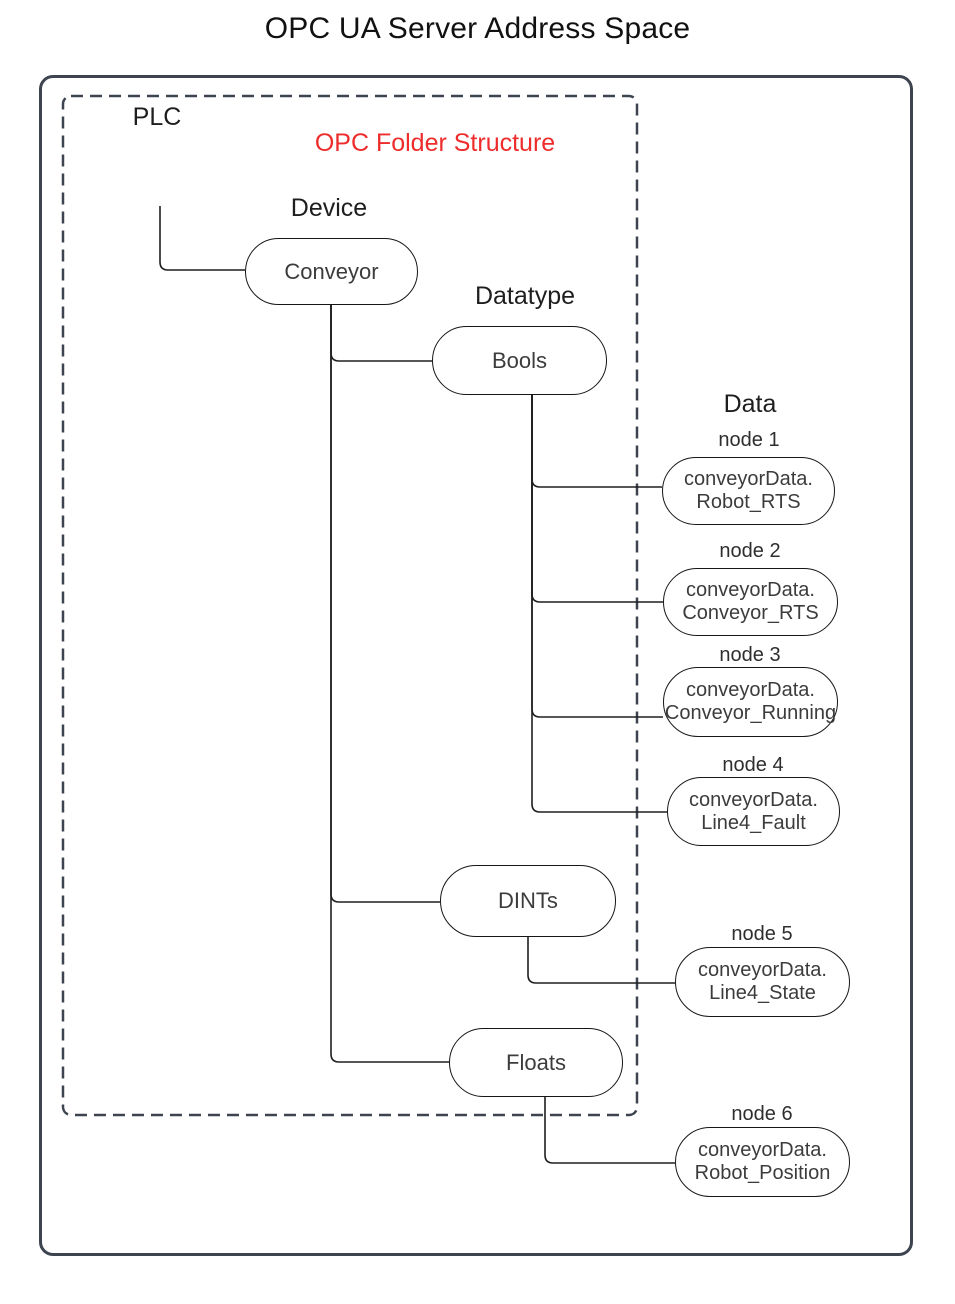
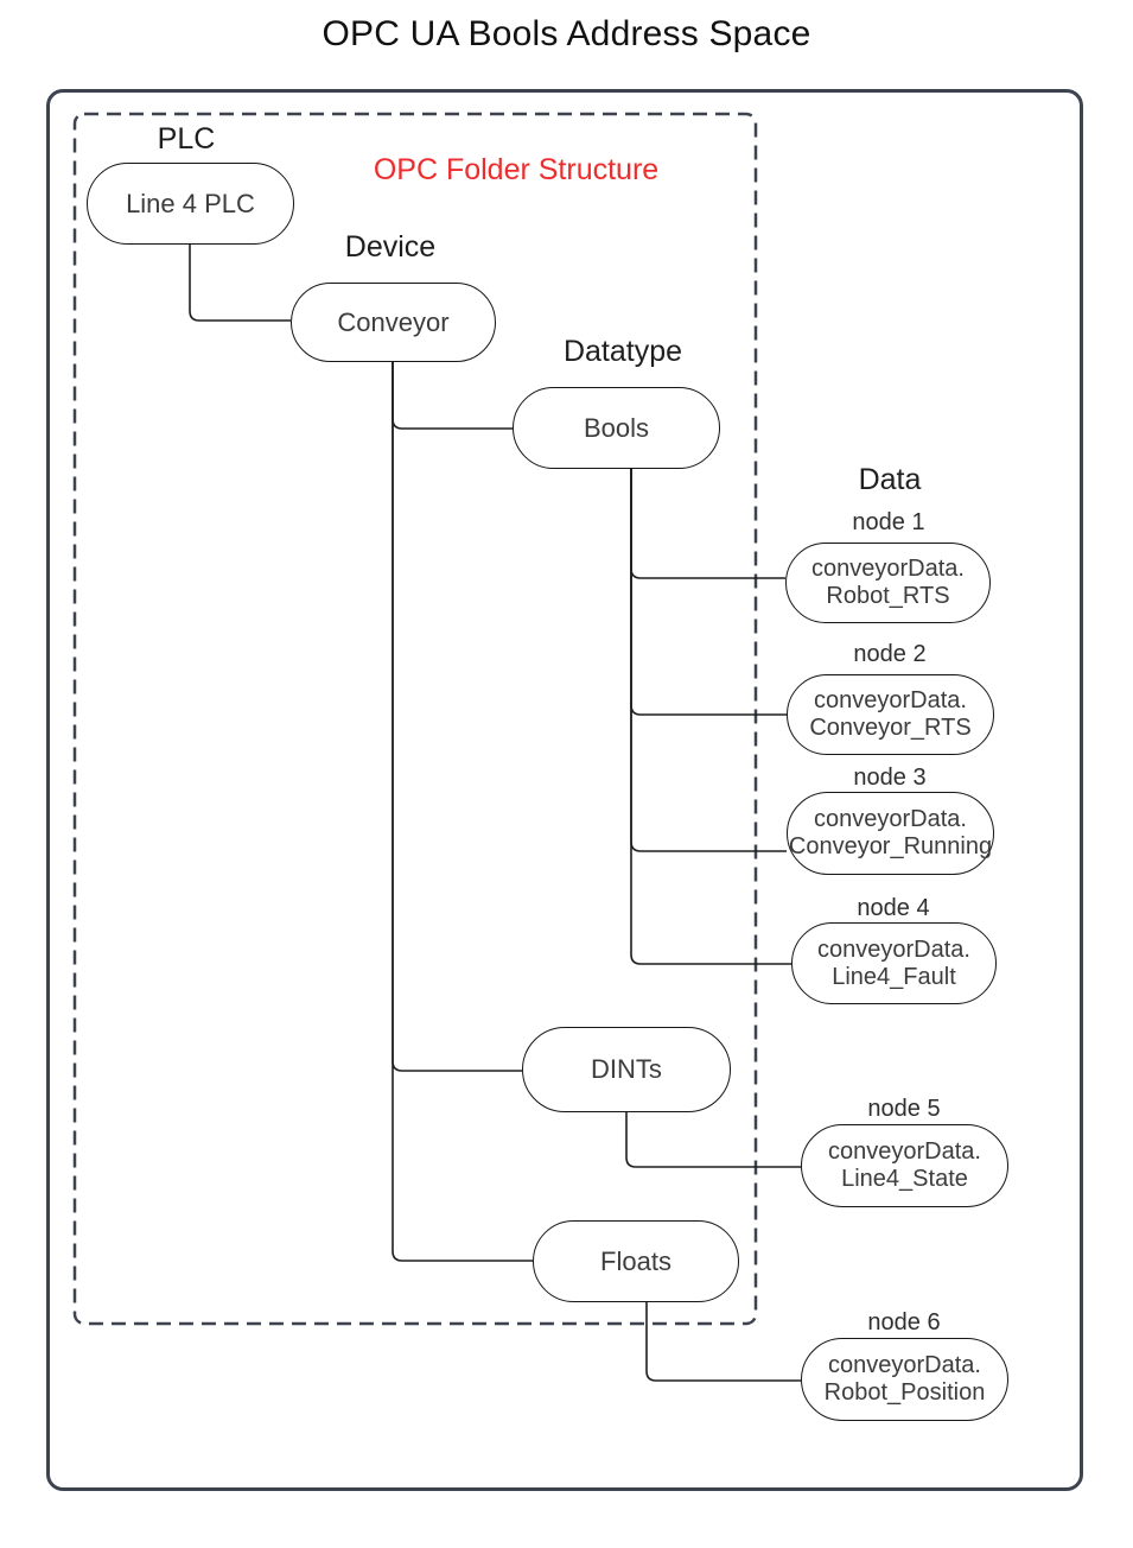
- OPC UA Server Address Space
+ OPC UA Bools Address Space
  PLC
  Device
  Datatype
  Data
  OPC Folder Structure
+ Line 4 PLC
  Conveyor
  Bools
  DINTs
  Floats
  node 1
  node 2
  node 3
  node 4
  node 5
  node 6
  conveyorData.
  Robot_RTS
  conveyorData.
  Conveyor_RTS
  conveyorData.
  Conveyor_Running
  conveyorData.
  Line4_Fault
  conveyorData.
  Line4_State
  conveyorData.
  Robot_Position
